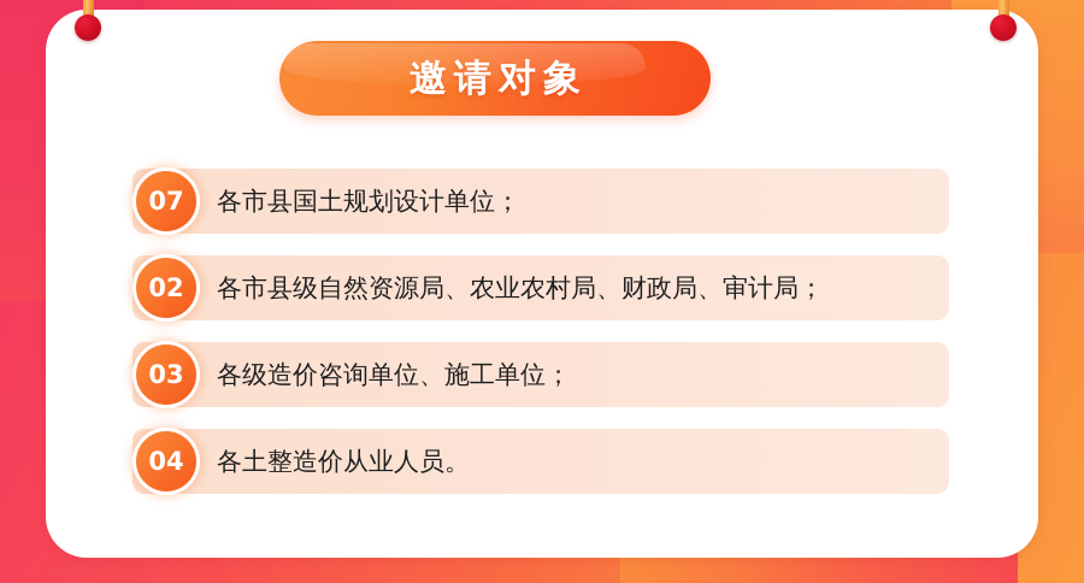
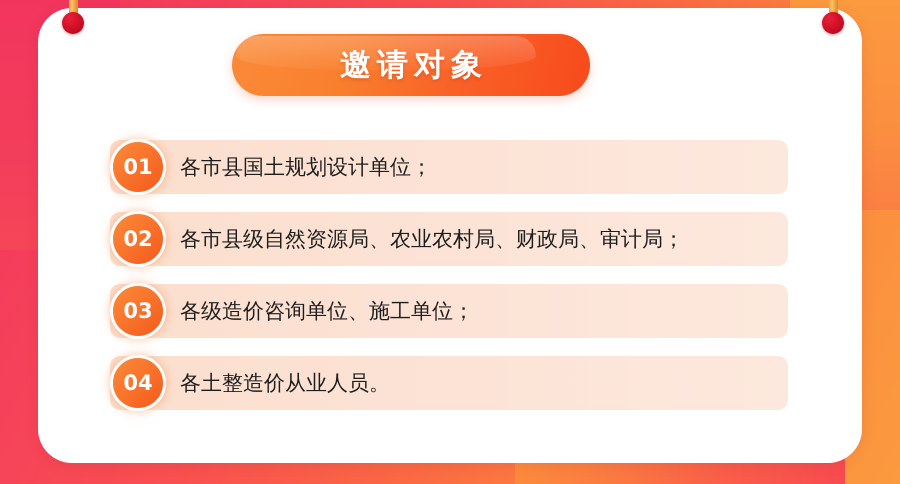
  邀请对象
- 07
+ 01
  各市县国土规划设计单位；
  02
  各市县级自然资源局、农业农村局、财政局、审计局；
  03
  各级造价咨询单位、施工单位；
  04
  各土整造价从业人员。
